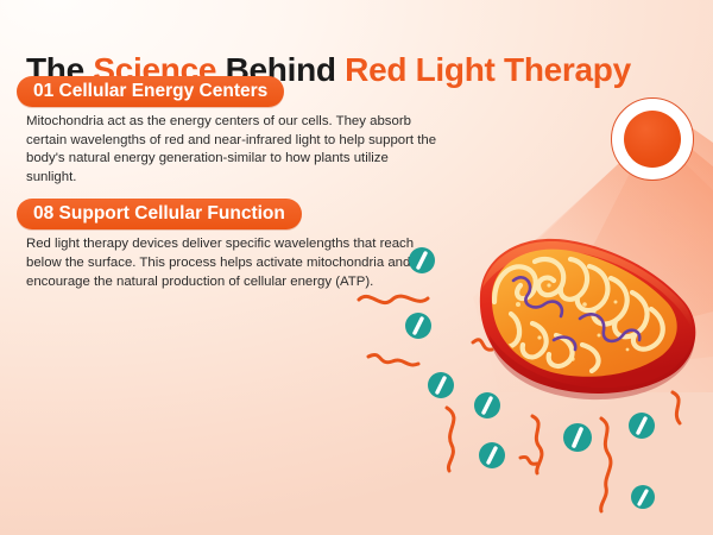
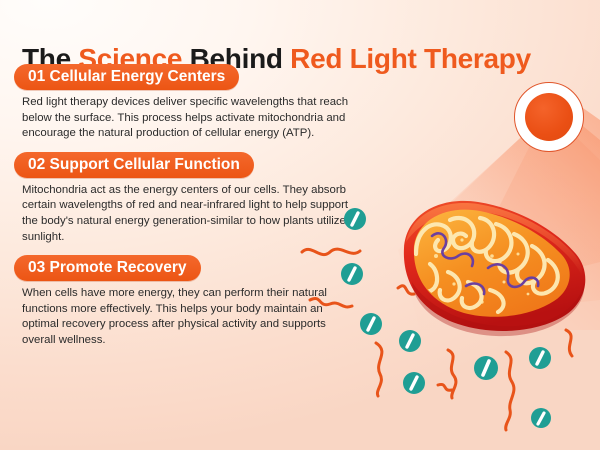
  The Science Behind Red Light Therapy
  01 Cellular Energy Centers
- Mitochondria act as the energy centers of our cells. They absorb certain wavelengths of red and near-infrared light to help support the body's natural energy generation-similar to how plants utilize sunlight.
+ Red light therapy devices deliver specific wavelengths that reach below the surface. This process helps activate mitochondria and encourage the natural production of cellular energy (ATP).
- 08 Support Cellular Function
+ 02 Support Cellular Function
- Red light therapy devices deliver specific wavelengths that reach below the surface. This process helps activate mitochondria and encourage the natural production of cellular energy (ATP).
+ Mitochondria act as the energy centers of our cells. They absorb certain wavelengths of red and near-infrared light to help support the body's natural energy generation-similar to how plants utilize sunlight.
+ 03 Promote Recovery
+ When cells have more energy, they can perform their natural functions more effectively. This helps your body maintain an optimal recovery process after physical activity and supports overall wellness.
